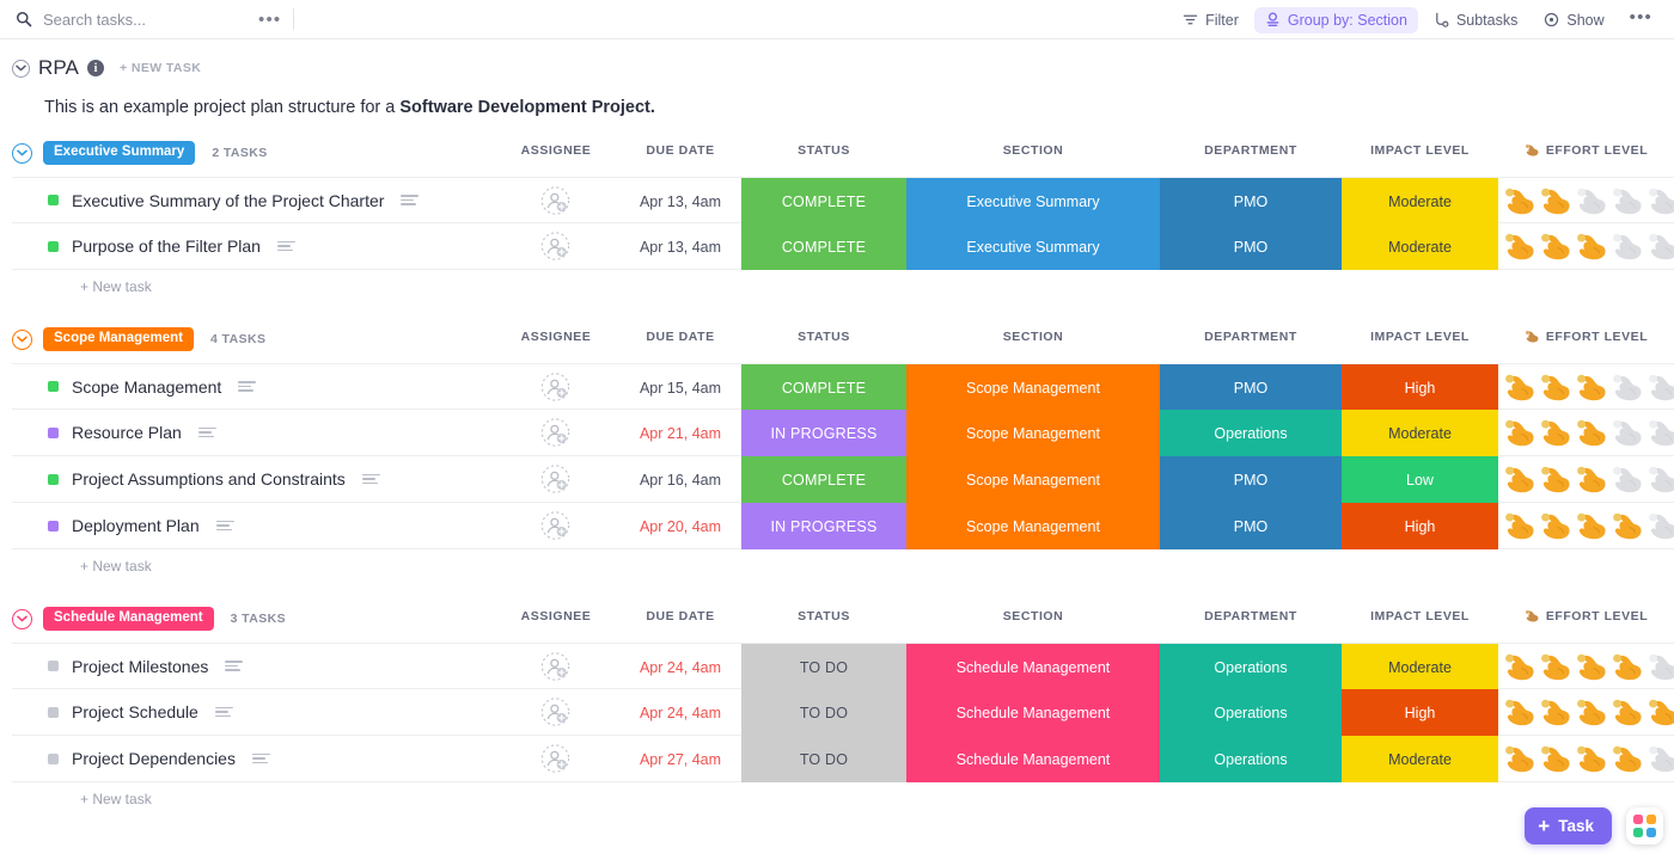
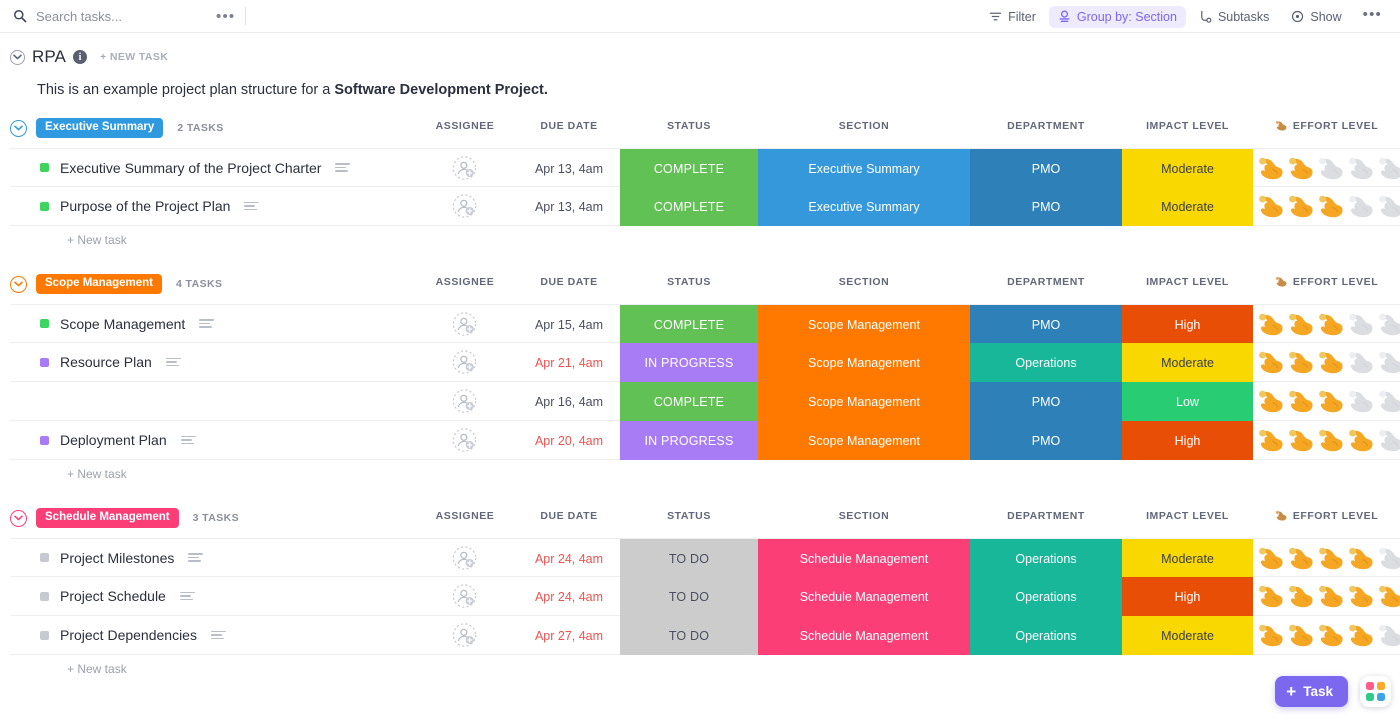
  Search tasks...
  •••
  Filter
  Group by: Section
  Subtasks
  Show
  •••
  RPA
  i
  + NEW TASK
  This is an example project plan structure for a Software Development Project.
  Executive Summary
  2 TASKS
  ASSIGNEE
  DUE DATE
  STATUS
  SECTION
  DEPARTMENT
  IMPACT LEVEL
  EFFORT LEVEL
  Executive Summary of the Project Charter
  Apr 13, 4am
  COMPLETE
  Executive Summary
  PMO
  Moderate
- Purpose of the Filter Plan
+ Purpose of the Project Plan
  Apr 13, 4am
  COMPLETE
  Executive Summary
  PMO
  Moderate
  + New task
  Scope Management
  4 TASKS
  ASSIGNEE
  DUE DATE
  STATUS
  SECTION
  DEPARTMENT
  IMPACT LEVEL
  EFFORT LEVEL
  Scope Management
  Apr 15, 4am
  COMPLETE
  Scope Management
  PMO
  High
  Resource Plan
  Apr 21, 4am
  IN PROGRESS
  Scope Management
  Operations
  Moderate
- Project Assumptions and Constraints
  Apr 16, 4am
  COMPLETE
  Scope Management
  PMO
  Low
  Deployment Plan
  Apr 20, 4am
  IN PROGRESS
  Scope Management
  PMO
  High
  + New task
  Schedule Management
  3 TASKS
  ASSIGNEE
  DUE DATE
  STATUS
  SECTION
  DEPARTMENT
  IMPACT LEVEL
  EFFORT LEVEL
  Project Milestones
  Apr 24, 4am
  TO DO
  Schedule Management
  Operations
  Moderate
  Project Schedule
  Apr 24, 4am
  TO DO
  Schedule Management
  Operations
  High
  Project Dependencies
  Apr 27, 4am
  TO DO
  Schedule Management
  Operations
  Moderate
  + New task
  +
  Task
